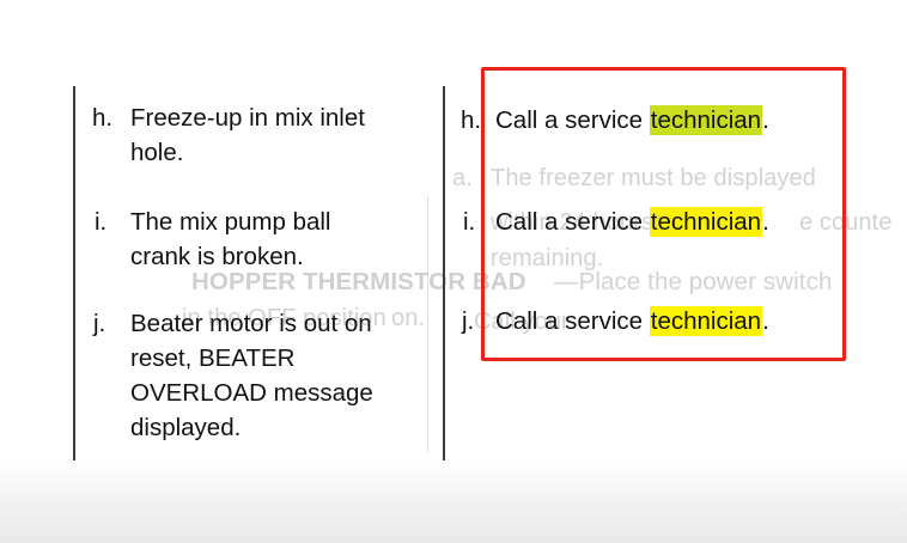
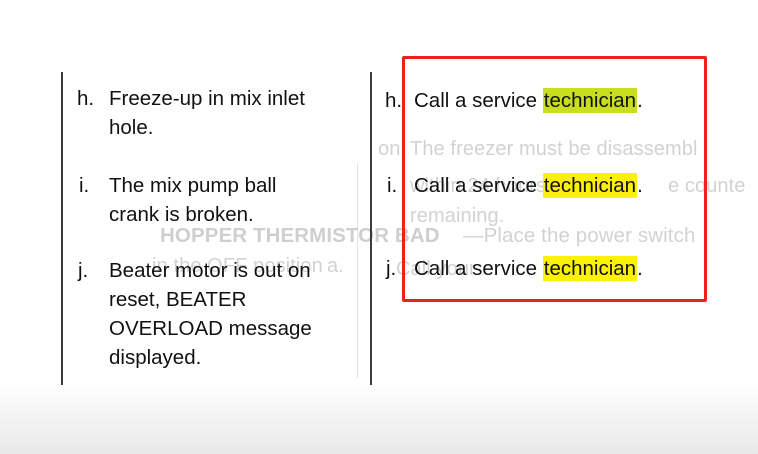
- a.
+ on.
- The freezer must be displayed
+ The freezer must be disassembl
  within 24 hours
  e counte
  remaining.
  HOPPER THERMISTOR BAD
  —Place the power switch
  in the OFF position
- on.
+ a.
  Call your
  h.
  Freeze-up in mix inlet
  hole.
  i.
  The mix pump ball
  crank is broken.
  j.
  Beater motor is out on
  reset, BEATER
  OVERLOAD message
  displayed.
  h.
  Call a service technician.
  i.
  Call a service technician.
  j.
  Call a service technician.
